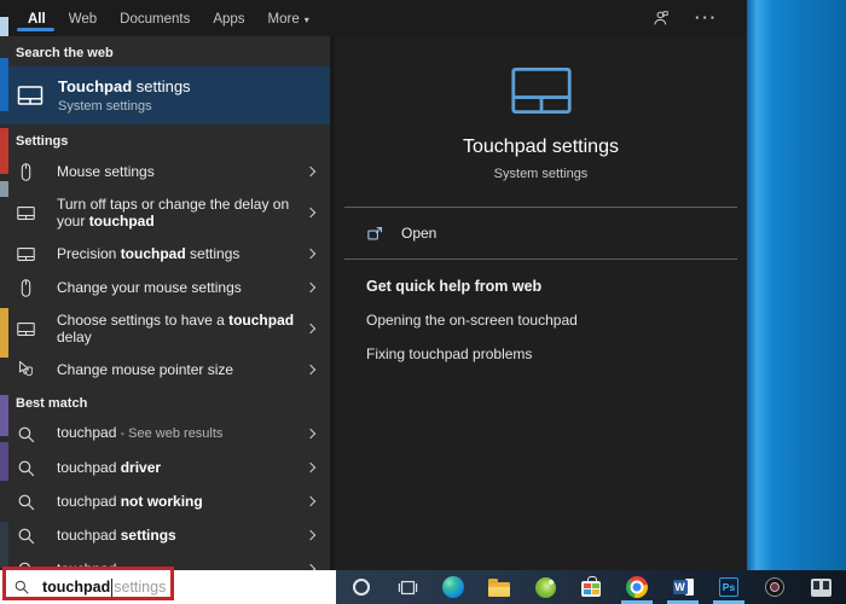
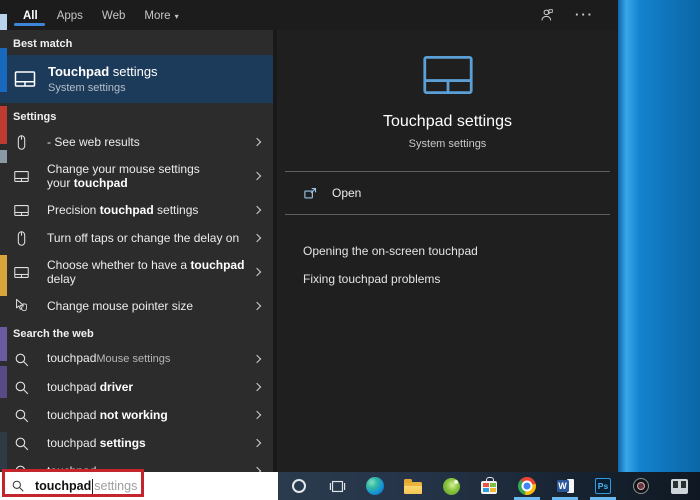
  All
- Web
+ Apps
- Documents
- Apps
+ Web
  More ▾
  ···
- Search the web
+ Best match
  Touchpad settings
  System settings
  Settings
- Mouse settings
+ - See web results
- Turn off taps or change the delay on
+ Change your mouse settings
  your touchpad
  Precision touchpad settings
- Change your mouse settings
+ Turn off taps or change the delay on
- Choose settings to have a touchpad
+ Choose whether to have a touchpad
  delay
  Change mouse pointer size
- Best match
+ Search the web
- touchpad - See web results
+ touchpadMouse settings
  touchpad driver
  touchpad not working
  touchpad settings
  touchpad
  Touchpad settings
  System settings
  Open
- Get quick help from web
  Opening the on-screen touchpad
  Fixing touchpad problems
  touchpad
  settings
  W
  Ps
